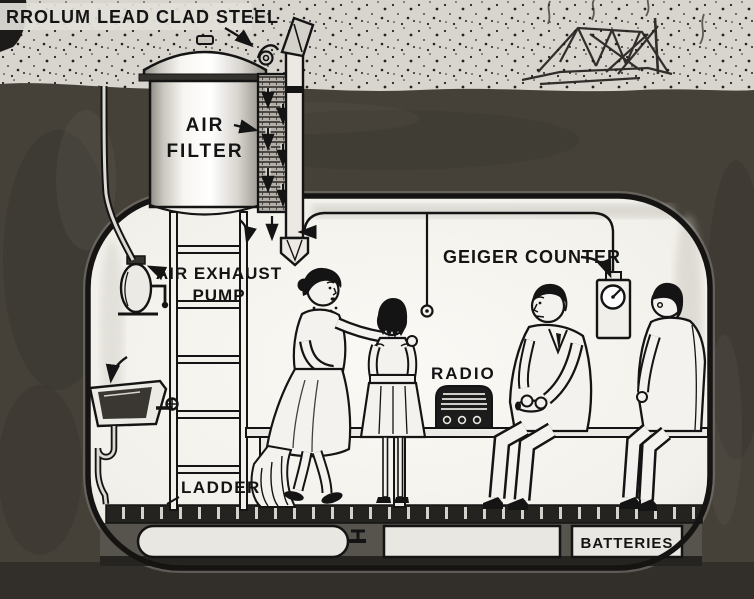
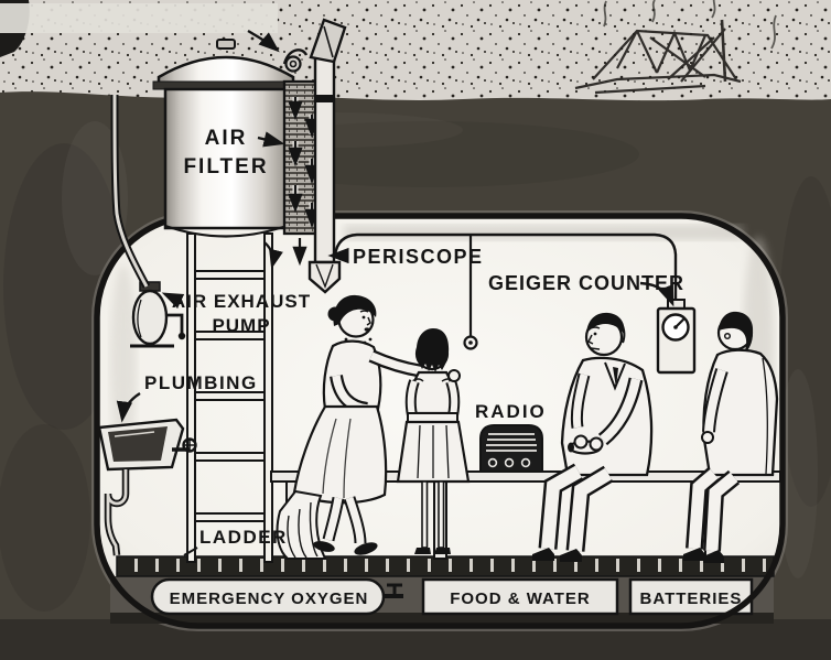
- RROLUM LEAD CLAD STEEL
  AIR
  FILTER
+ PERISCOPE
  GEIGER COUNER
  IR EXHAUST
  PUMP
+ PLUMBING
  RADIO
  LADDER
+ EMERGENCY OXYGEN
+ FOOD & WATER
  BATTERIES
